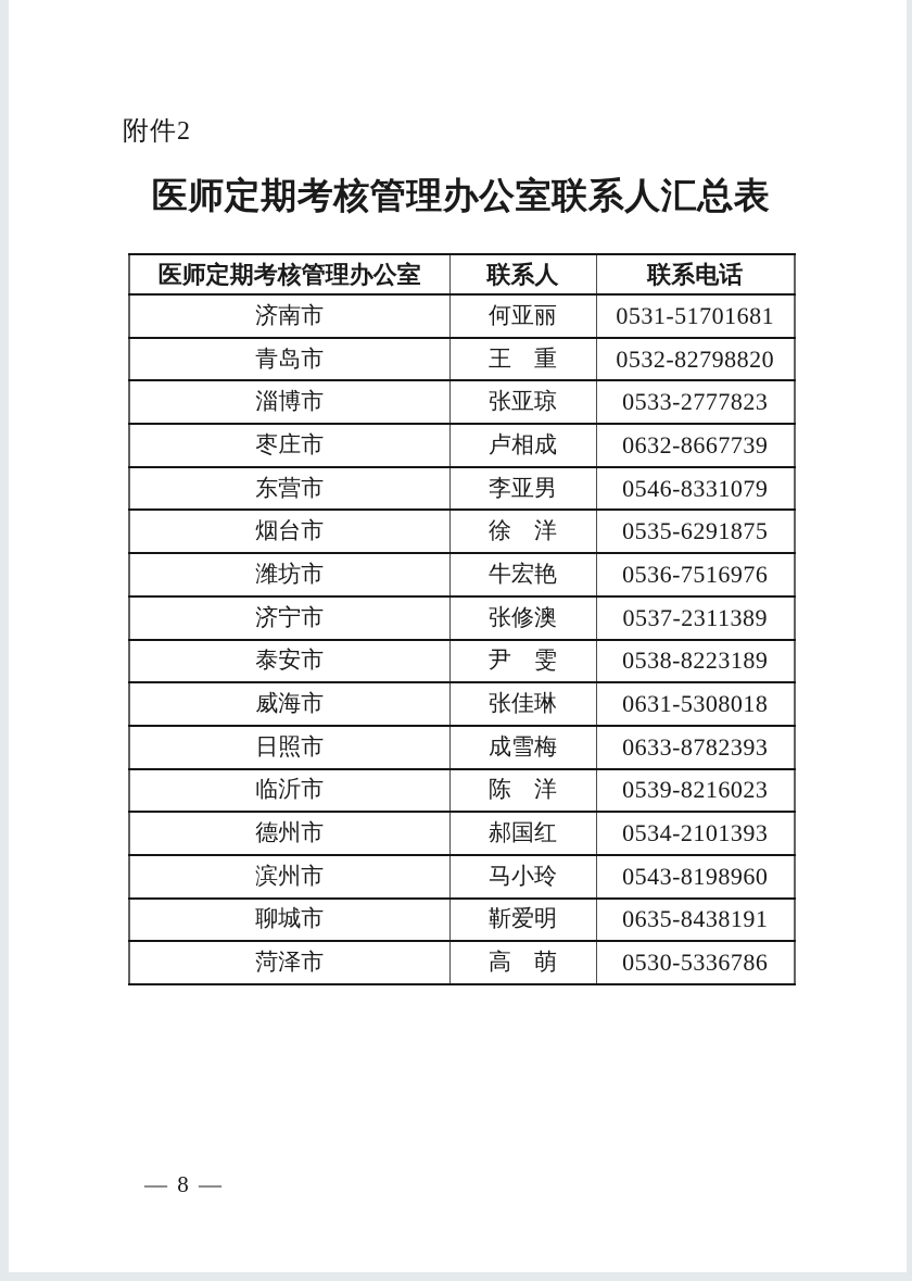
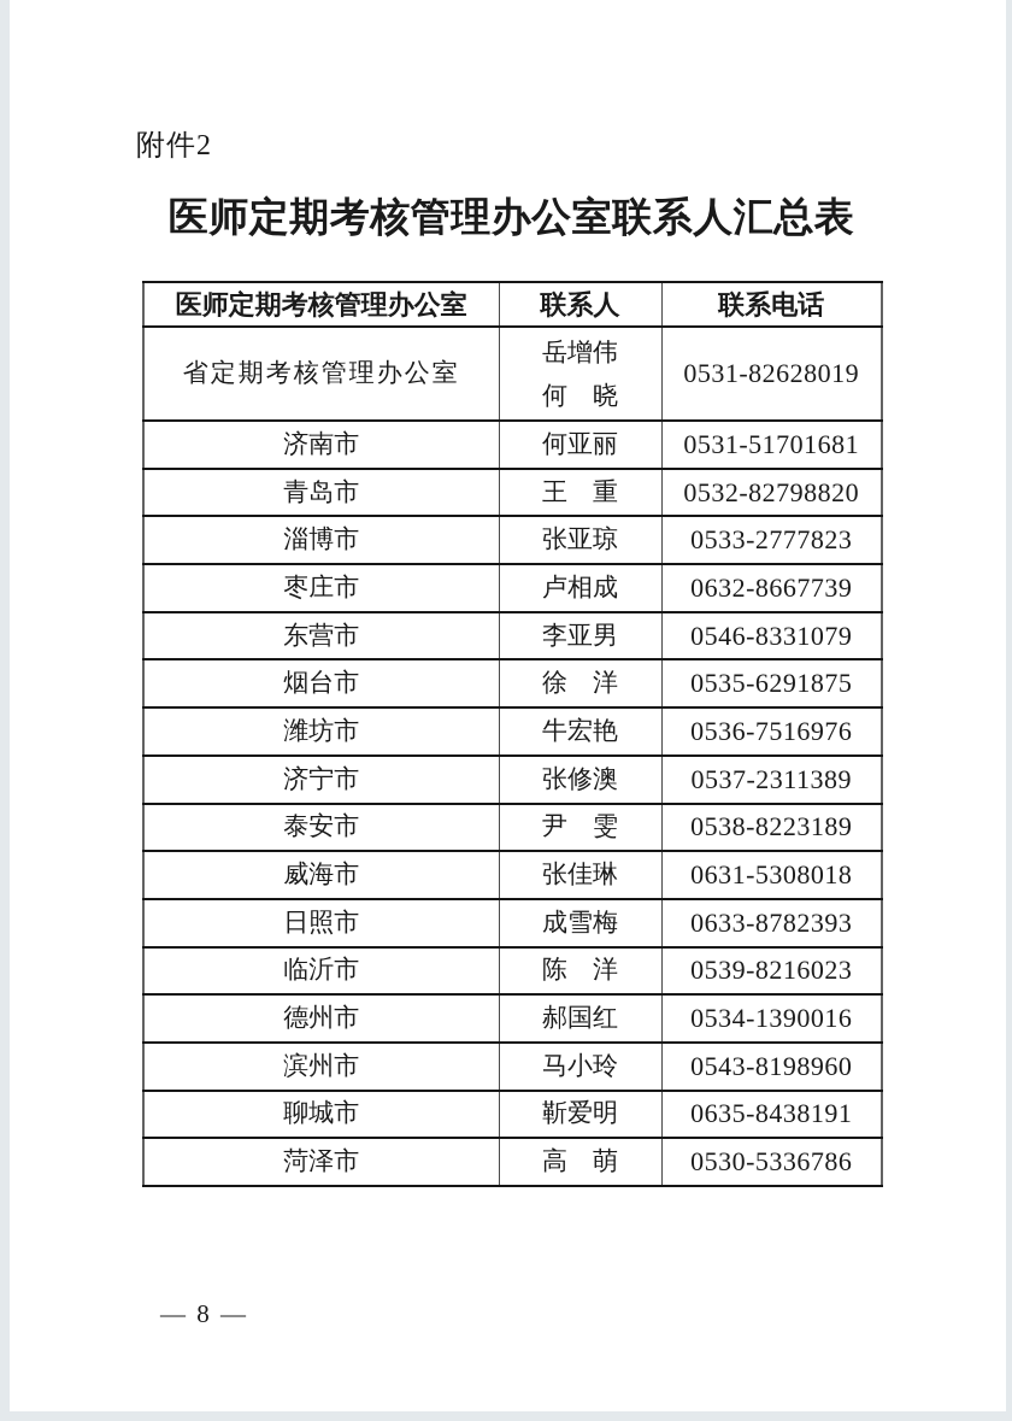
  附件2
  医师定期考核管理办公室联系人汇总表
  医师定期考核管理办公室	联系人	联系电话
+ 省定期考核管理办公室	岳增伟何 晓	0531-82628019
  济南市	何亚丽	0531-51701681
  青岛市	王 重	0532-82798820
  淄博市	张亚琼	0533-2777823
  枣庄市	卢相成	0632-8667739
  东营市	李亚男	0546-8331079
  烟台市	徐 洋	0535-6291875
  潍坊市	牛宏艳	0536-7516976
  济宁市	张修澳	0537-2311389
  泰安市	尹 雯	0538-8223189
  威海市	张佳琳	0631-5308018
  日照市	成雪梅	0633-8782393
  临沂市	陈 洋	0539-8216023
- 德州市	郝国红	0534-2101393
+ 德州市	郝国红	0534-1390016
  滨州市	马小玲	0543-8198960
  聊城市	靳爱明	0635-8438191
  菏泽市	高 萌	0530-5336786
  — 8 —
